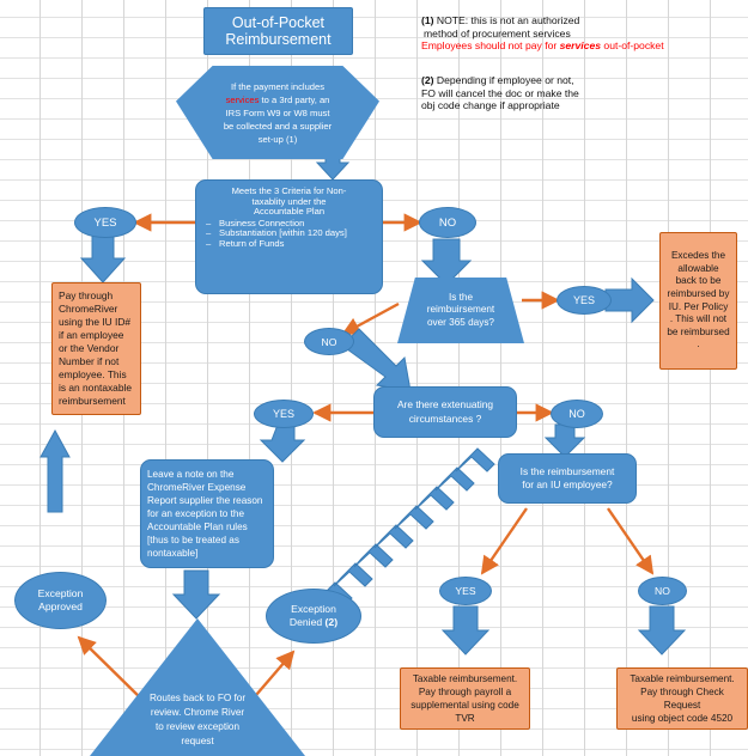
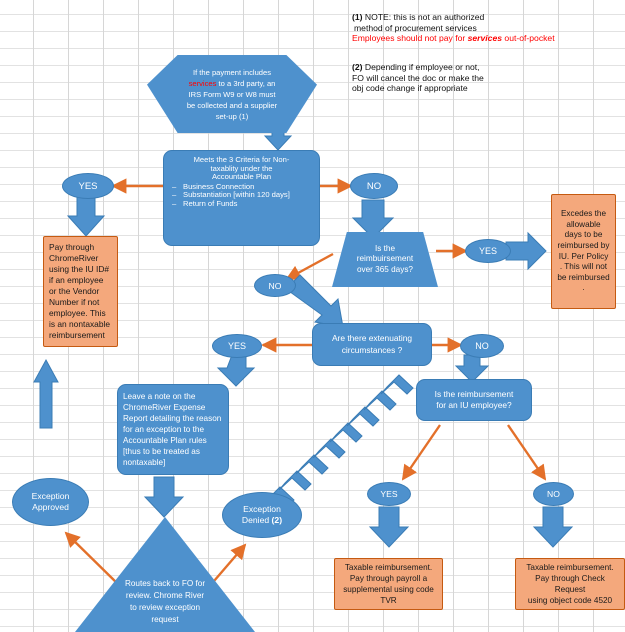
- Out-of-Pocket
- Reimbursement
  If the payment includes
  services to a 3rd party, an
  IRS Form W9 or W8 must
  be collected and a supplier
  set-up (1)
  (1) NOTE: this is not an authorized
  method of procurement services
  Employees should not pay for services out-of-pocket
  (2) Depending if employee or not,
  FO will cancel the doc or make the
  obj code change if appropriate
  Meets the 3 Criteria for Non-
  taxablity under the
  Accountable Plan
  Business Connection
  Substantiation [within 120 days]
  Return of Funds
  YES
  NO
  Pay through ChromeRiver using the IU ID# if an employee or the Vendor Number if not employee. This is an nontaxable reimbursement
  Is the
  reimbuirsement
  over 365 days?
  YES
- Excedes the allowable back to be reimbursed by IU. Per Policy . This will not be reimbursed .
+ Excedes the allowable days to be reimbursed by IU. Per Policy . This will not be reimbursed .
  NO
  Are there extenuating
  circumstances ?
  YES
  NO
- Leave a note on the ChromeRiver Expense Report supplier the reason for an exception to the Accountable Plan rules [thus to be treated as nontaxable]
+ Leave a note on the ChromeRiver Expense Report detailing the reason for an exception to the Accountable Plan rules [thus to be treated as nontaxable]
  Is the reimbursement
  for an IU employee?
  Exception
  Approved
  Exception
  Denied (2)
  YES
  NO
  Routes back to FO for
  review. Chrome River
  to review exception
  request
  Taxable reimbursement.
  Pay through payroll a
  supplemental using code
  TVR
  Taxable reimbursement.
  Pay through Check Request
  using object code 4520
